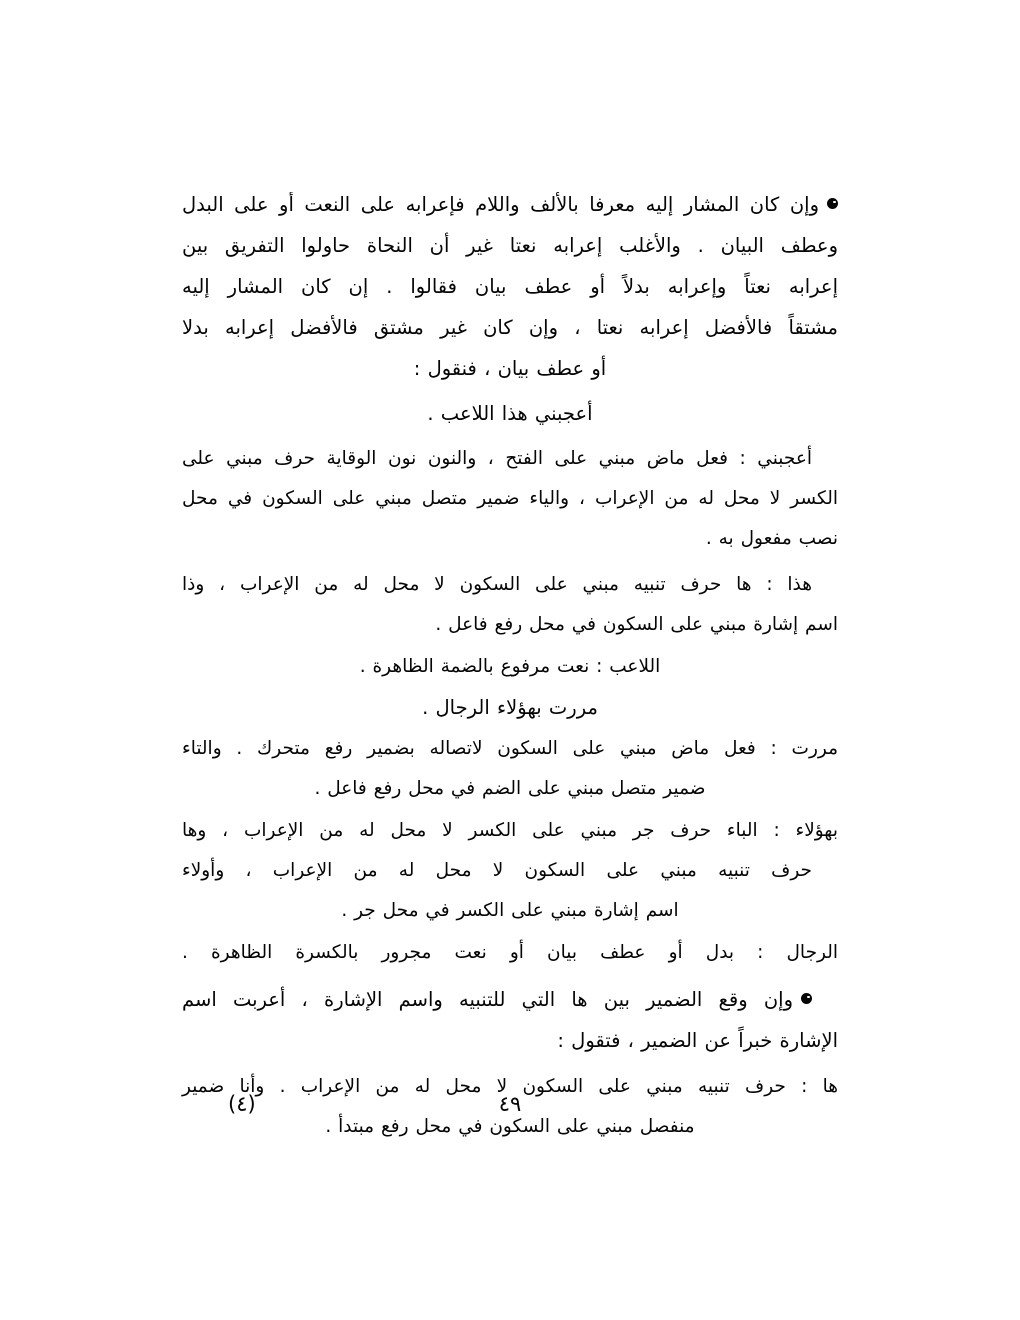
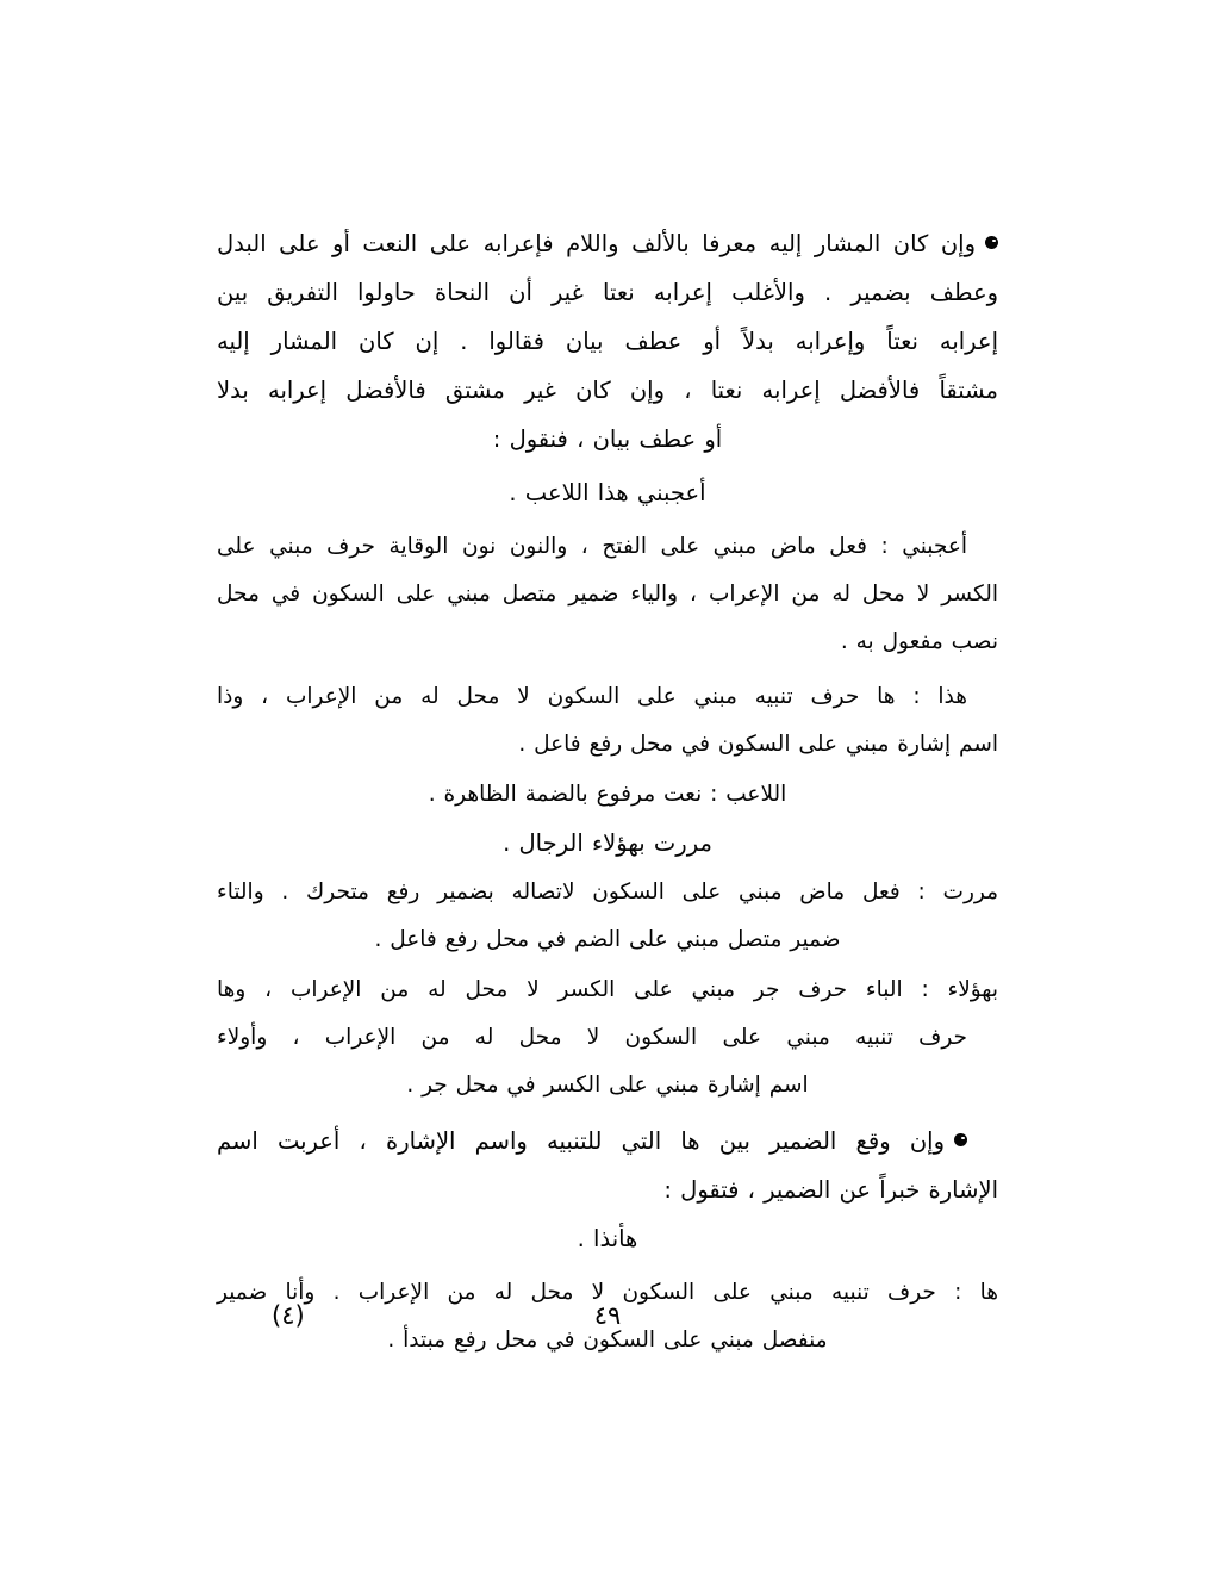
  وإن كان المشار إليه معرفا بالألف واللام فإعرابه على النعت أو على البدل
- وعطف البيان . والأغلب إعرابه نعتا غير أن النحاة حاولوا التفريق بين
+ وعطف بضمير . والأغلب إعرابه نعتا غير أن النحاة حاولوا التفريق بين
  إعرابه نعتاً وإعرابه بدلاً أو عطف بيان فقالوا . إن كان المشار إليه
  مشتقاً فالأفضل إعرابه نعتا ، وإن كان غير مشتق فالأفضل إعرابه بدلا
  أو عطف بيان ، فنقول :
  أعجبني هذا اللاعب .
  أعجبني : فعل ماض مبني على الفتح ، والنون نون الوقاية حرف مبني على
  الكسر لا محل له من الإعراب ، والياء ضمير متصل مبني على السكون في محل
  نصب مفعول به .
  هذا : ها حرف تنبيه مبني على السكون لا محل له من الإعراب ، وذا
  اسم إشارة مبني على السكون في محل رفع فاعل .
  اللاعب : نعت مرفوع بالضمة الظاهرة .
  مررت بهؤلاء الرجال .
  مررت : فعل ماض مبني على السكون لاتصاله بضمير رفع متحرك . والتاء
  ضمير متصل مبني على الضم في محل رفع فاعل .
  بهؤلاء : الباء حرف جر مبني على الكسر لا محل له من الإعراب ، وها
  حرف تنبيه مبني على السكون لا محل له من الإعراب ، وأولاء
  اسم إشارة مبني على الكسر في محل جر .
- الرجال : بدل أو عطف بيان أو نعت مجرور بالكسرة الظاهرة .
  وإن وقع الضمير بين ها التي للتنبيه واسم الإشارة ، أعربت اسم
  الإشارة خبراً عن الضمير ، فتقول :
+ هأنذا .
  ها : حرف تنبيه مبني على السكون لا محل له من الإعراب . وأنا ضمير
  منفصل مبني على السكون في محل رفع مبتدأ .
  (٤)
  ٤٩
